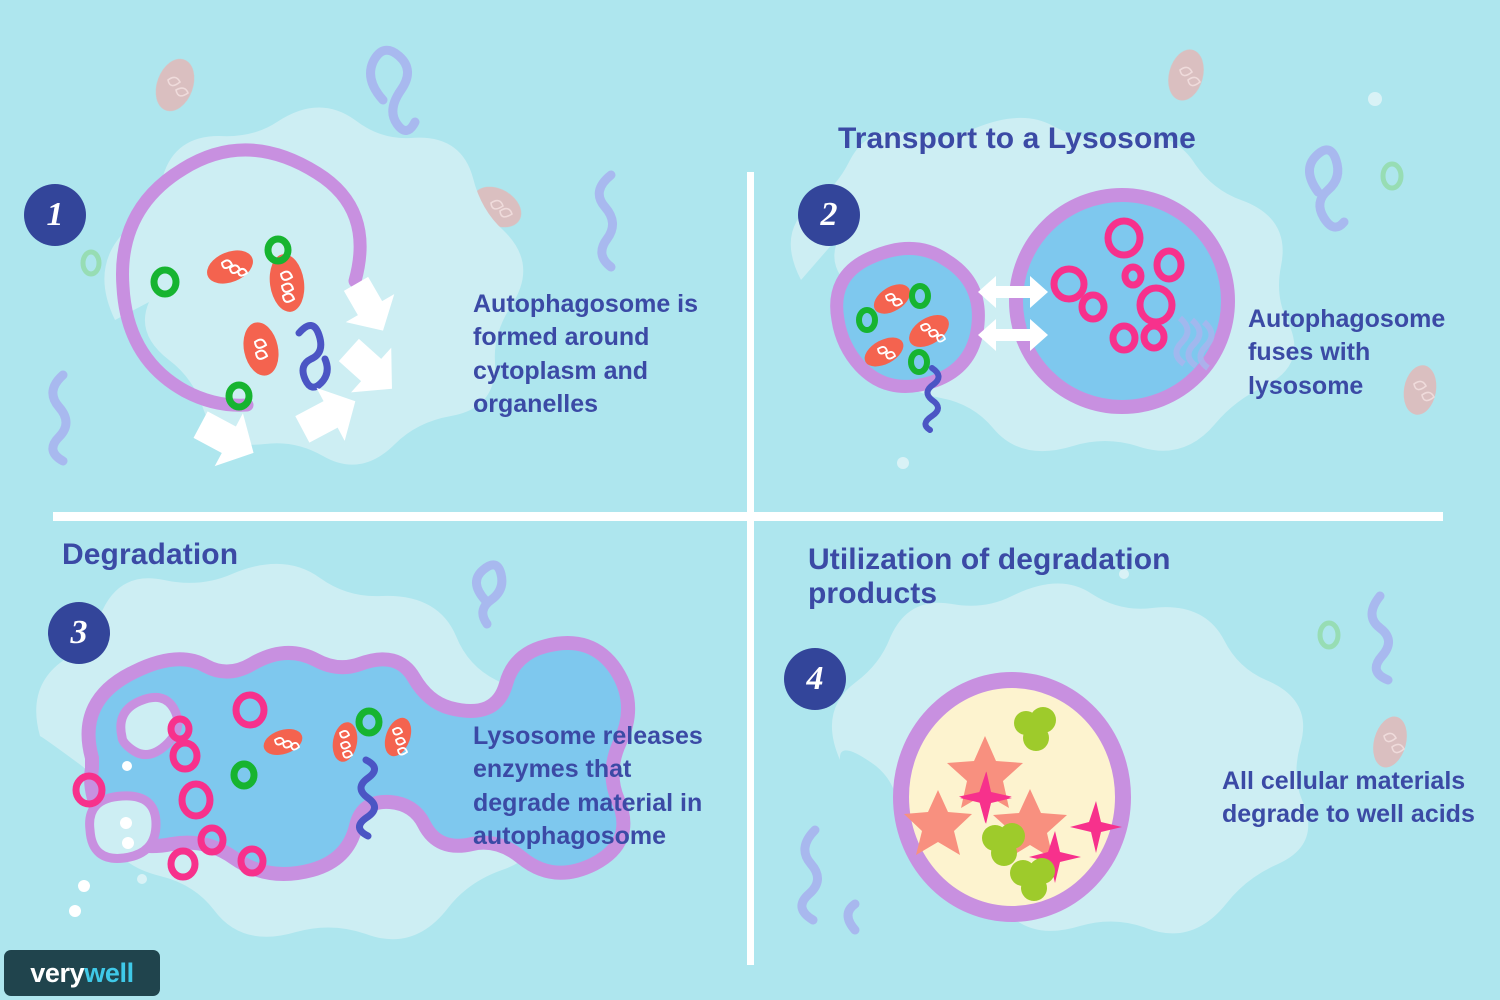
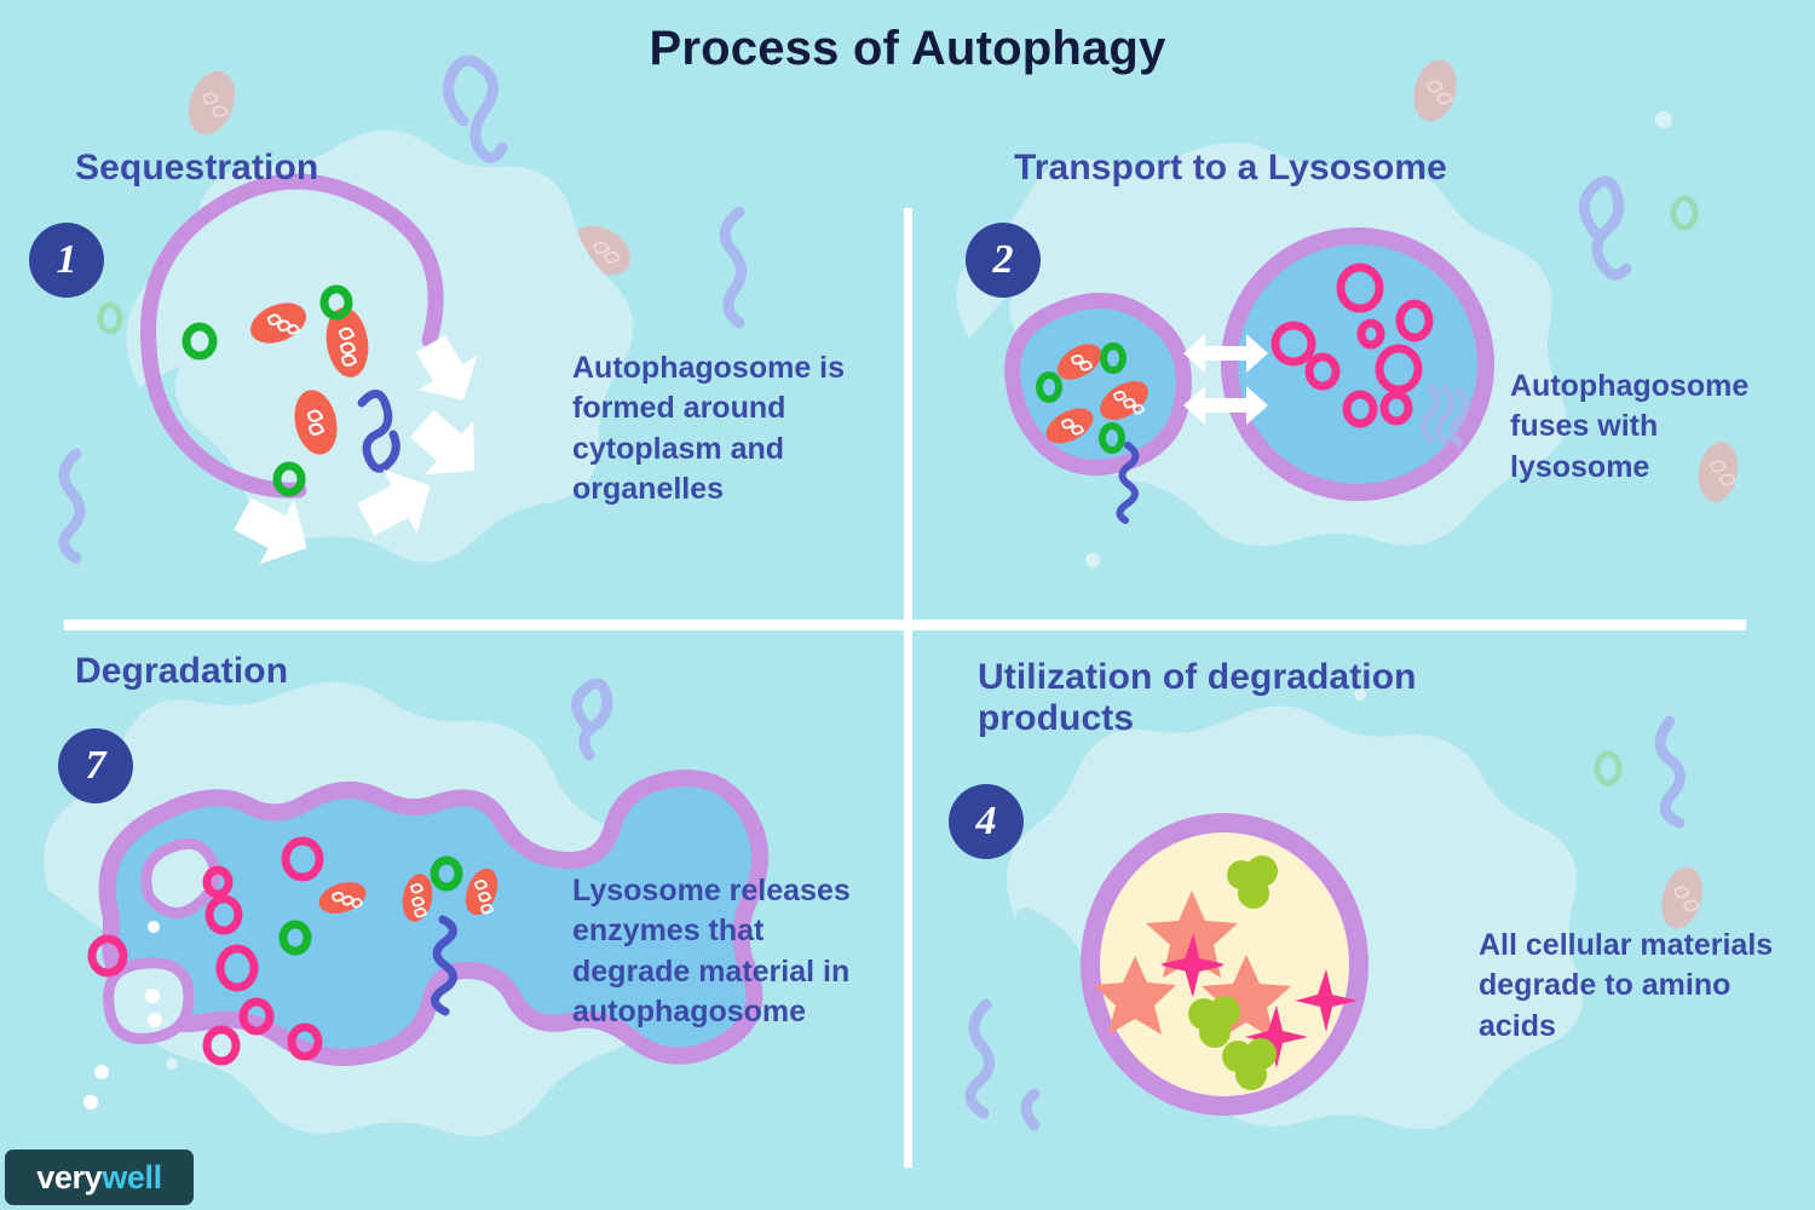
+ Process of Autophagy
+ Sequestration
  1
  Autophagosome is formed around cytoplasm and organelles
  Transport to a Lysosome
  2
  Autophagosome fuses with lysosome
  Degradation
- 3
+ 7
  Lysosome releases enzymes that degrade material in autophagosome
  Utilization of degradation products
  4
- All cellular materials degrade to well acids
+ All cellular materials degrade to amino acids
  very
  well
